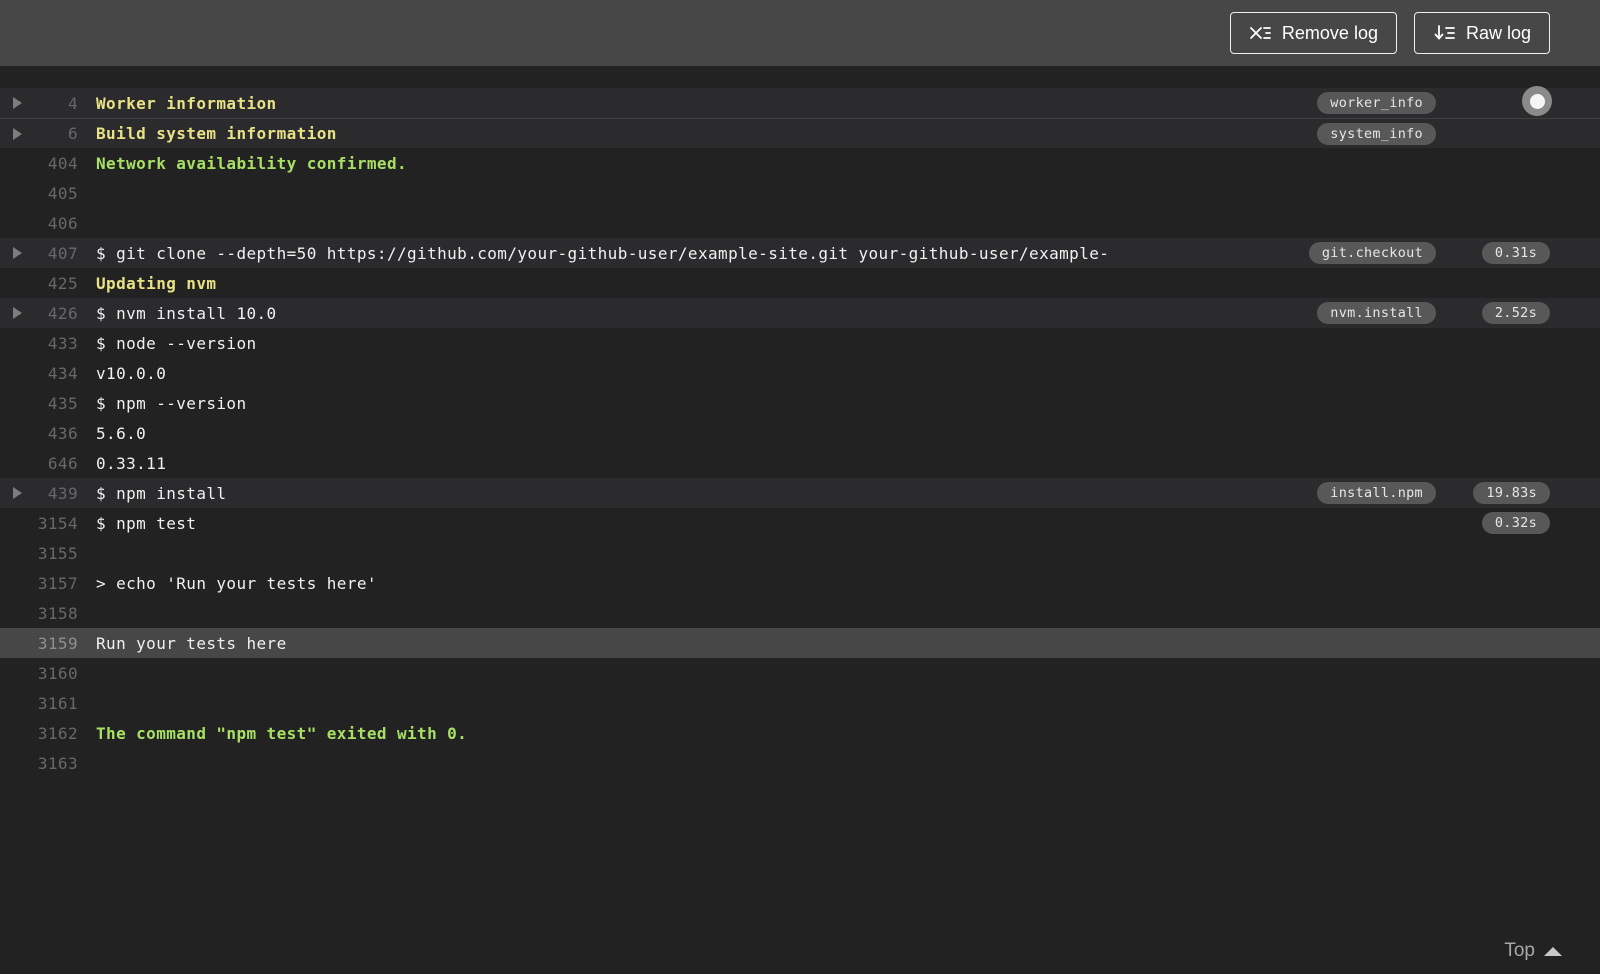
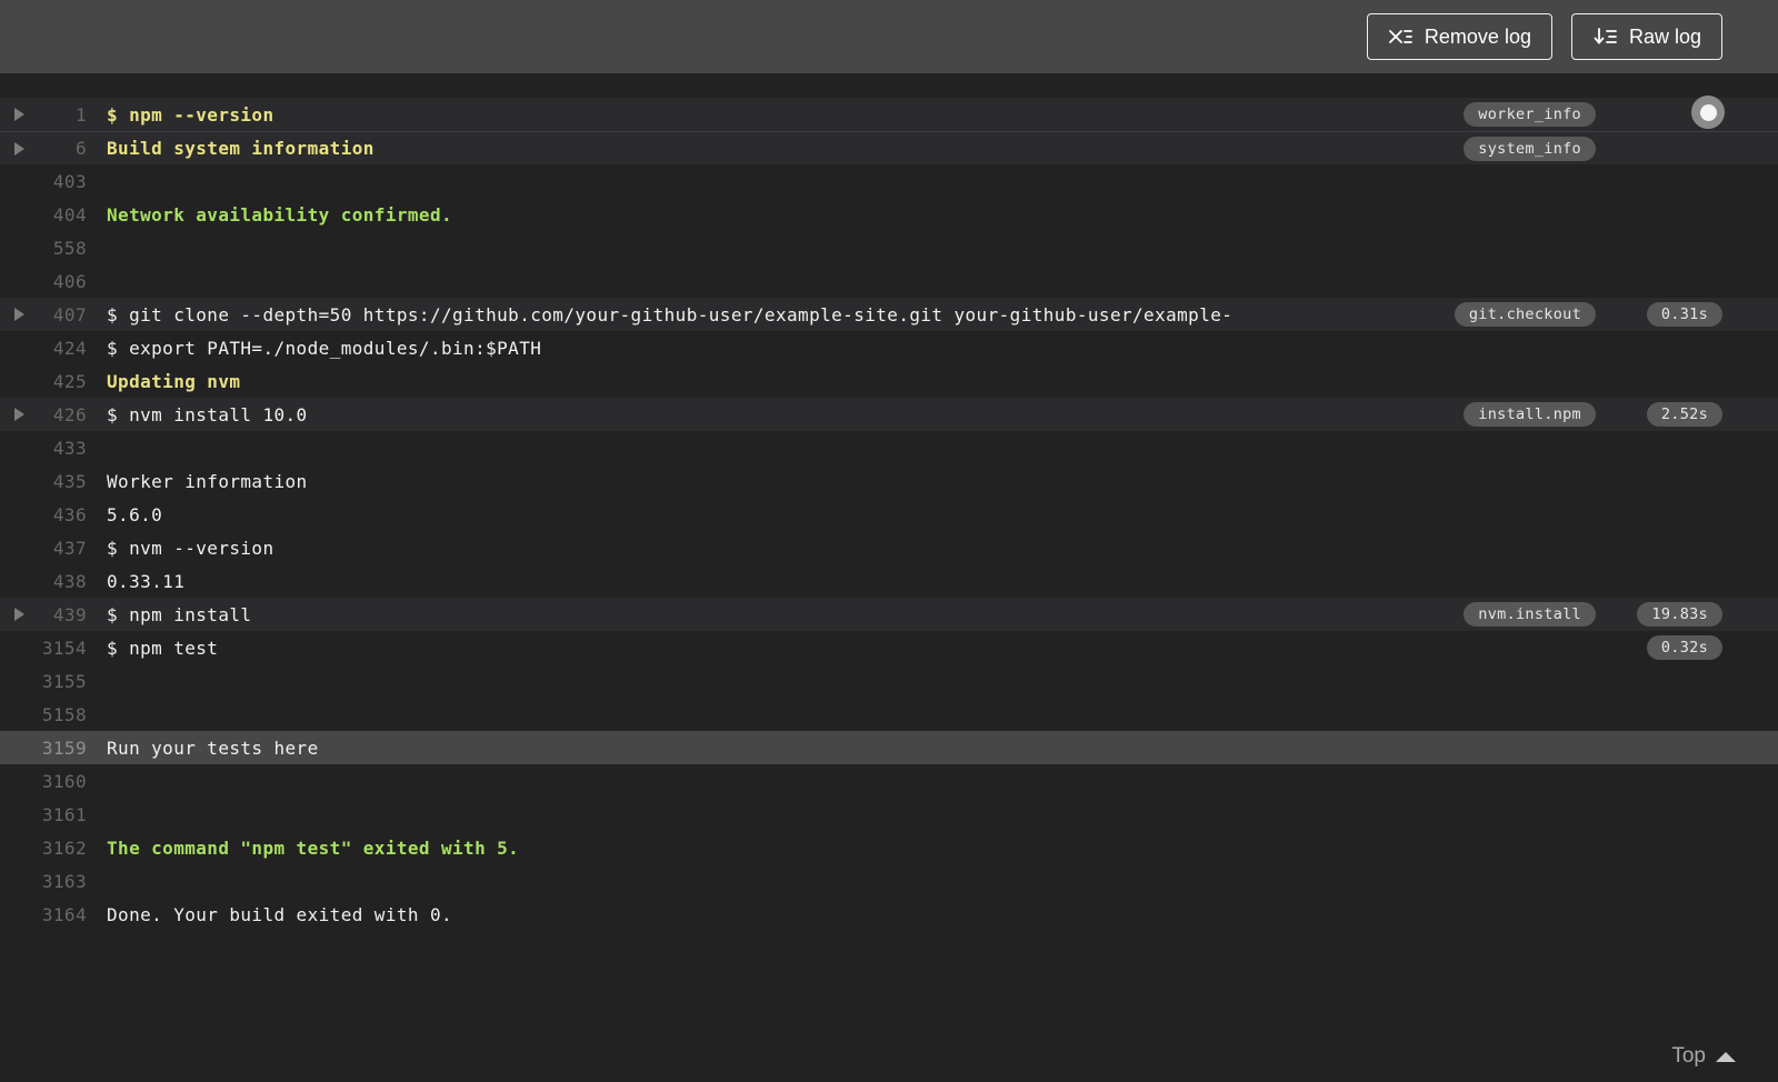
  Remove log
  Raw log
- 4
+ 1
- Worker information
+ $ npm --version
  worker_info
  6
  Build system information
  system_info
+ 403
  404
  Network availability confirmed.
- 405
+ 558
  406
  407
  $ git clone --depth=50 https://github.com/your-github-user/example-site.git your-github-user/example-
  git.checkout
  0.31s
+ 424
+ $ export PATH=./node_modules/.bin:$PATH
  425
  Updating nvm
  426
  $ nvm install 10.0
- nvm.install
+ install.npm
  2.52s
  433
- $ node --version
- 434
- v10.0.0
  435
- $ npm --version
+ Worker information
  436
  5.6.0
+ 437
+ $ nvm --version
- 646
+ 438
  0.33.11
  439
  $ npm install
- install.npm
+ nvm.install
  19.83s
  3154
  $ npm test
  0.32s
  3155
- 3157
- > echo 'Run your tests here'
- 3158
+ 5158
  3159
  Run your tests here
  3160
  3161
  3162
- The command "npm test" exited with 0.
+ The command "npm test" exited with 5.
  3163
+ 3164
+ Done. Your build exited with 0.
  Top
